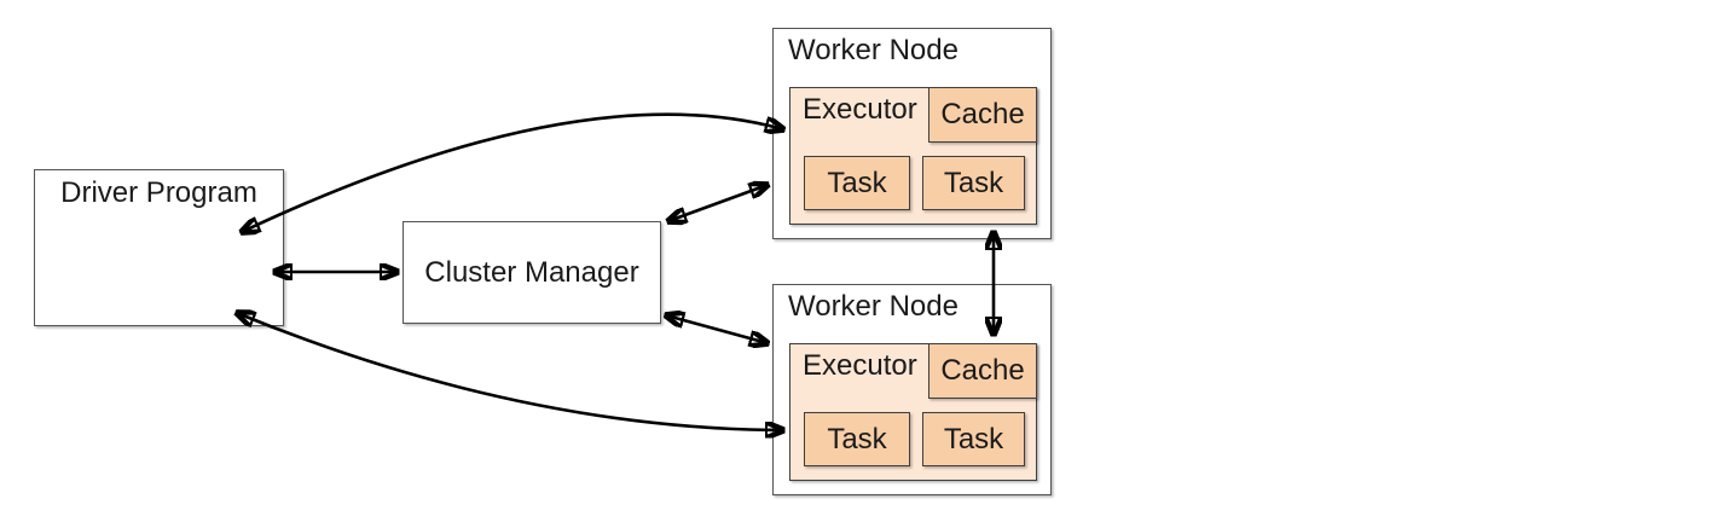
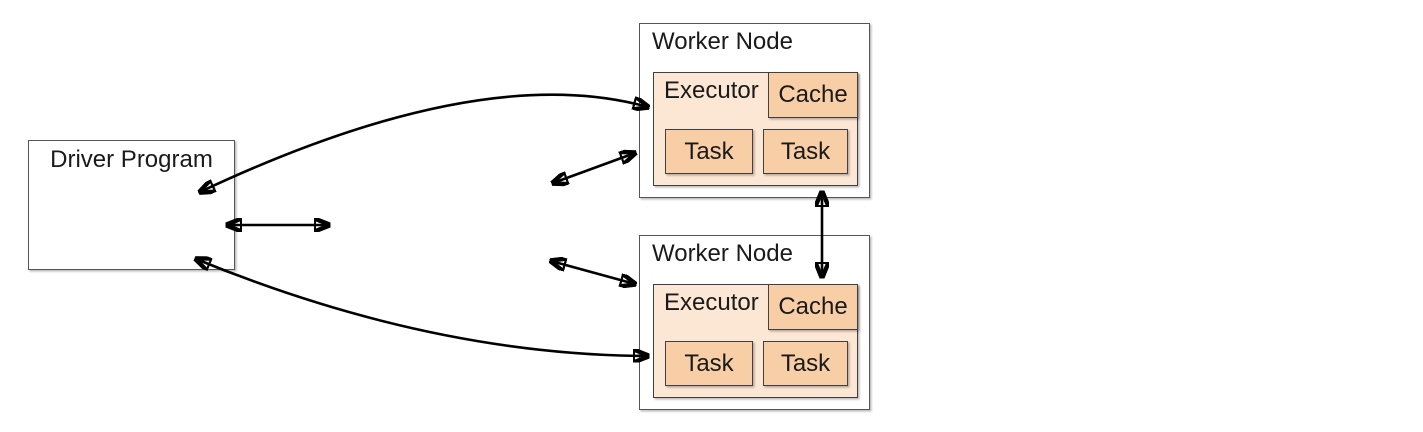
  Driver Program
- Cluster Manager
  Worker Node
  Executor
  Cache
  Task
  Task
  Worker Node
  Executor
  Cache
  Task
  Task
